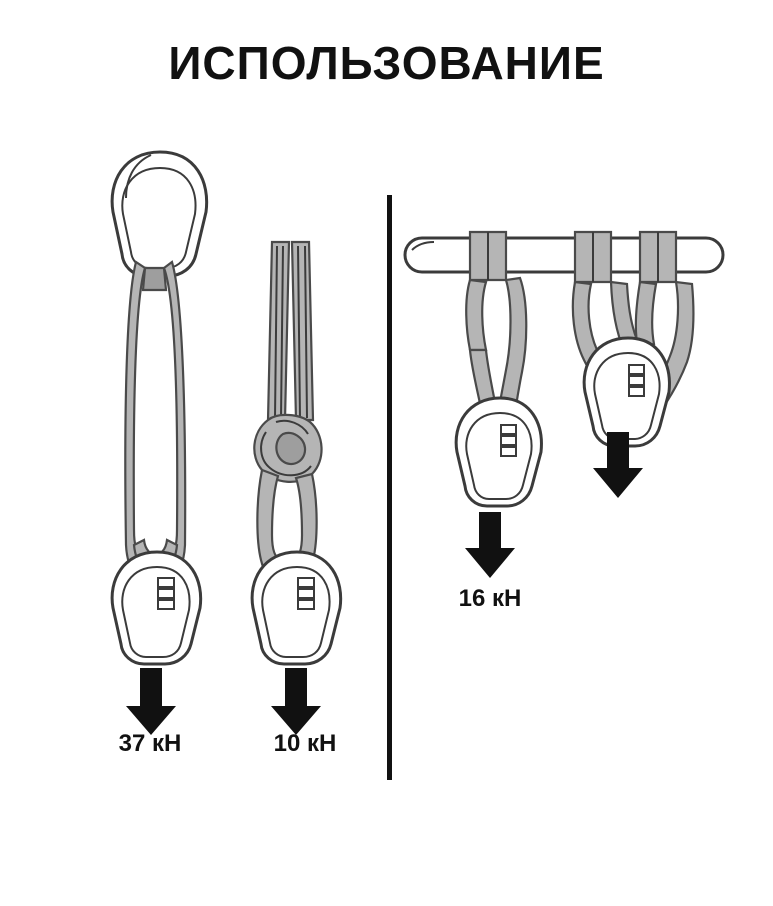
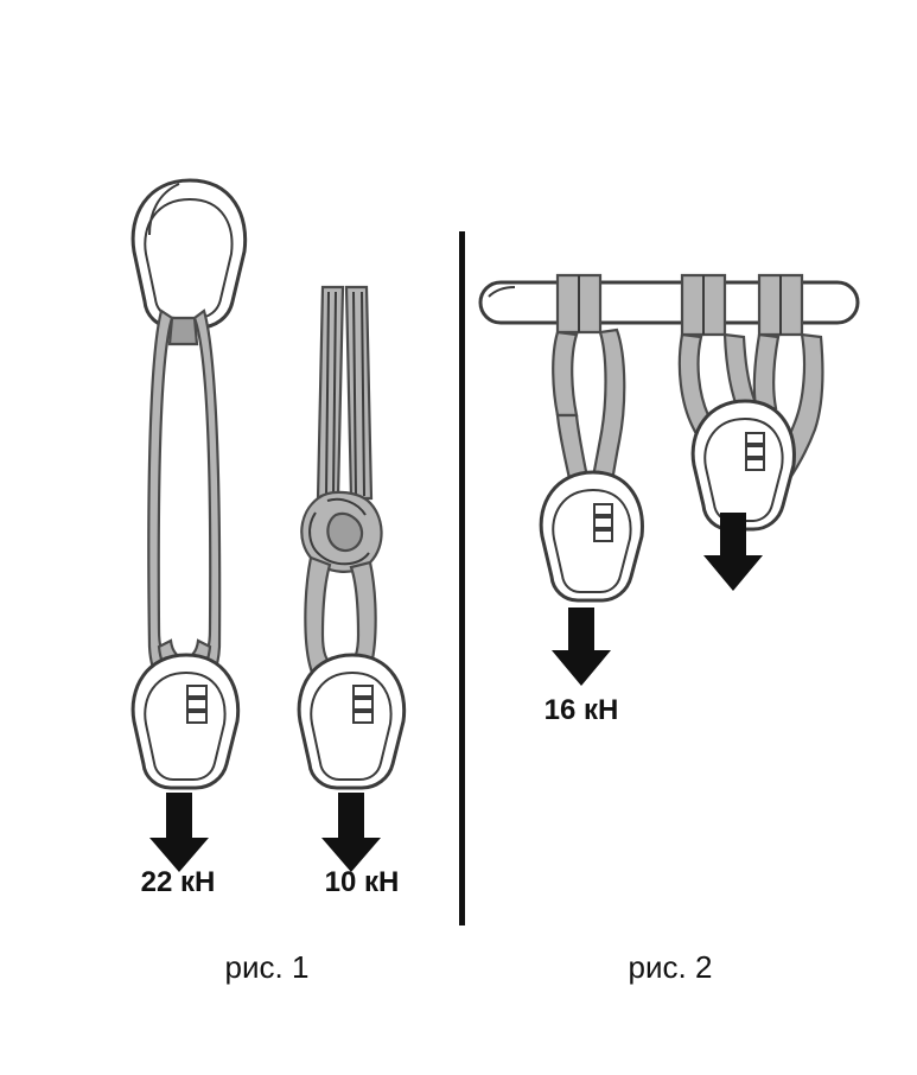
- ИСПОЛЬЗОВАНИЕ
- 37 кН
+ 22 кН
  10 кН
  16 кН
+ рис. 1
+ рис. 2
